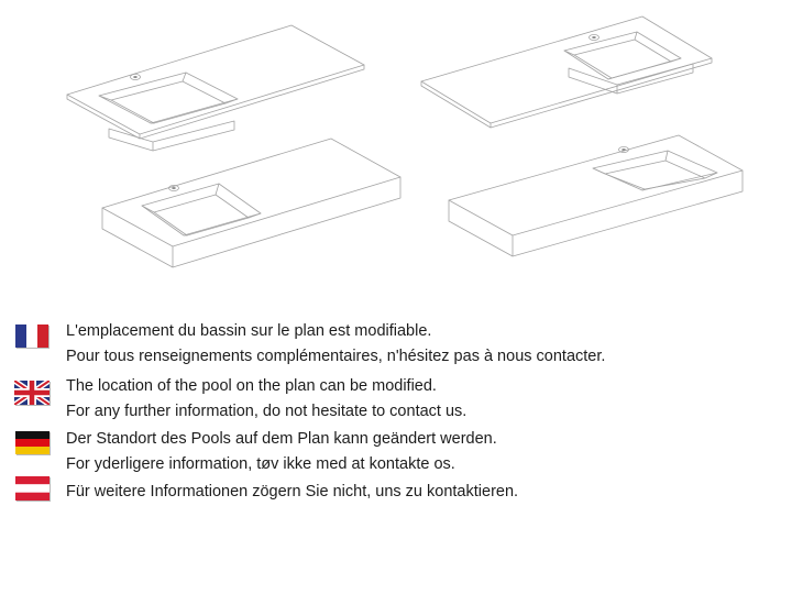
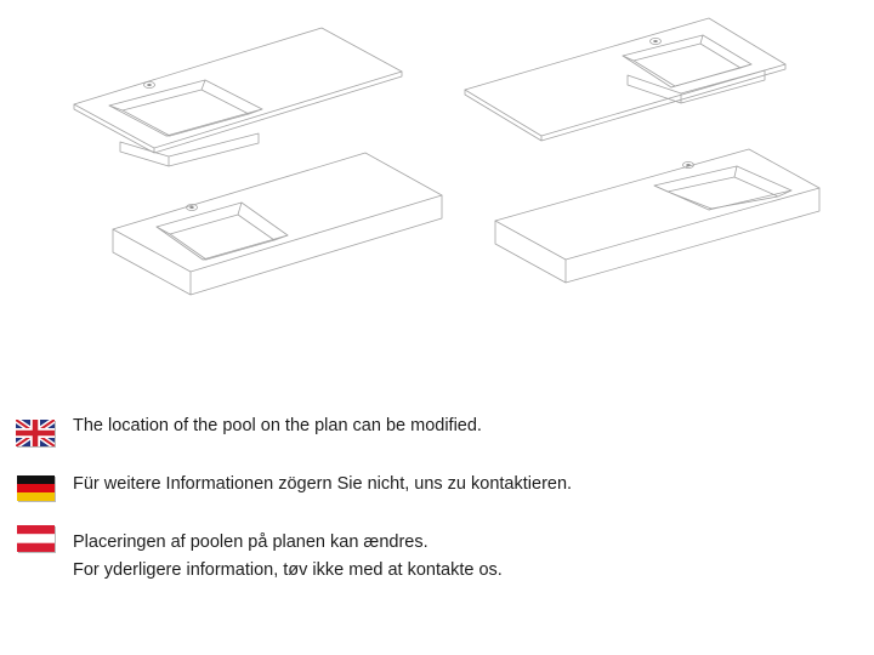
- L'emplacement du bassin sur le plan est modifiable.
- Pour tous renseignements complémentaires, n'hésitez pas à nous contacter.
  The location of the pool on the plan can be modified.
- For any further information, do not hesitate to contact us.
- Der Standort des Pools auf dem Plan kann geändert werden.
- For yderligere information, tøv ikke med at kontakte os.
+ Für weitere Informationen zögern Sie nicht, uns zu kontaktieren.
+ Placeringen af poolen på planen kan ændres.
- Für weitere Informationen zögern Sie nicht, uns zu kontaktieren.
+ For yderligere information, tøv ikke med at kontakte os.
